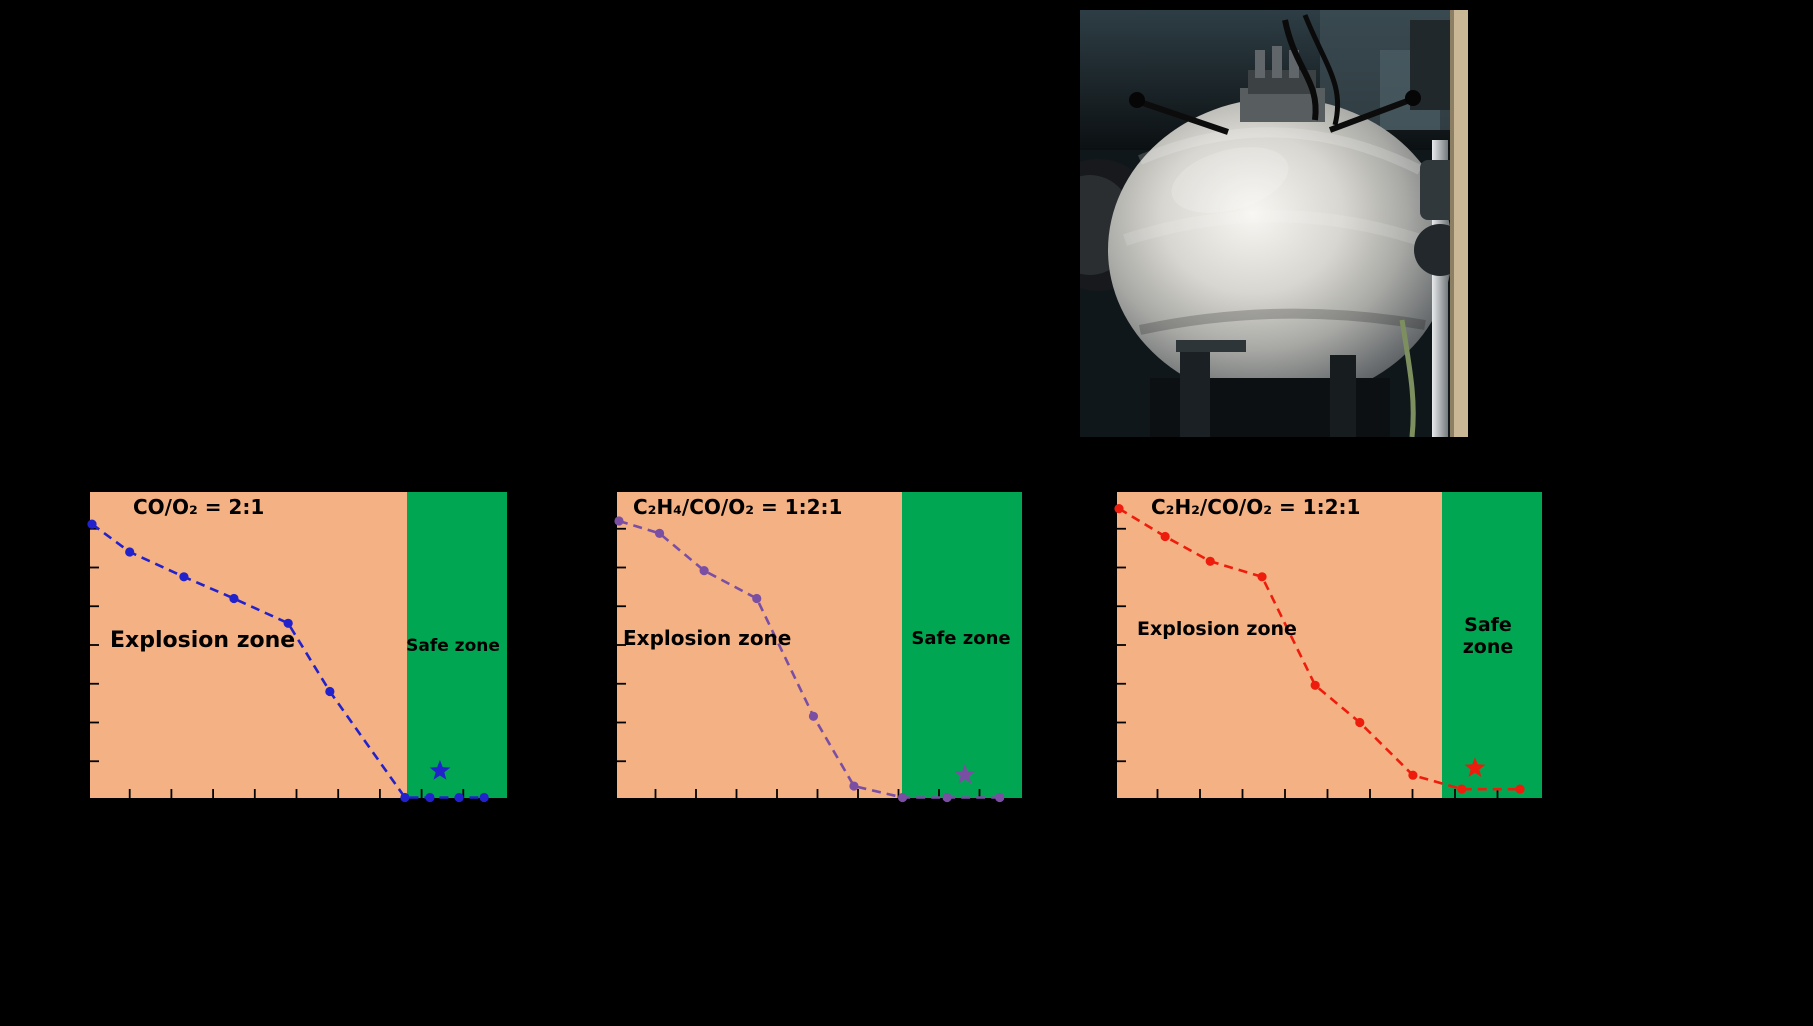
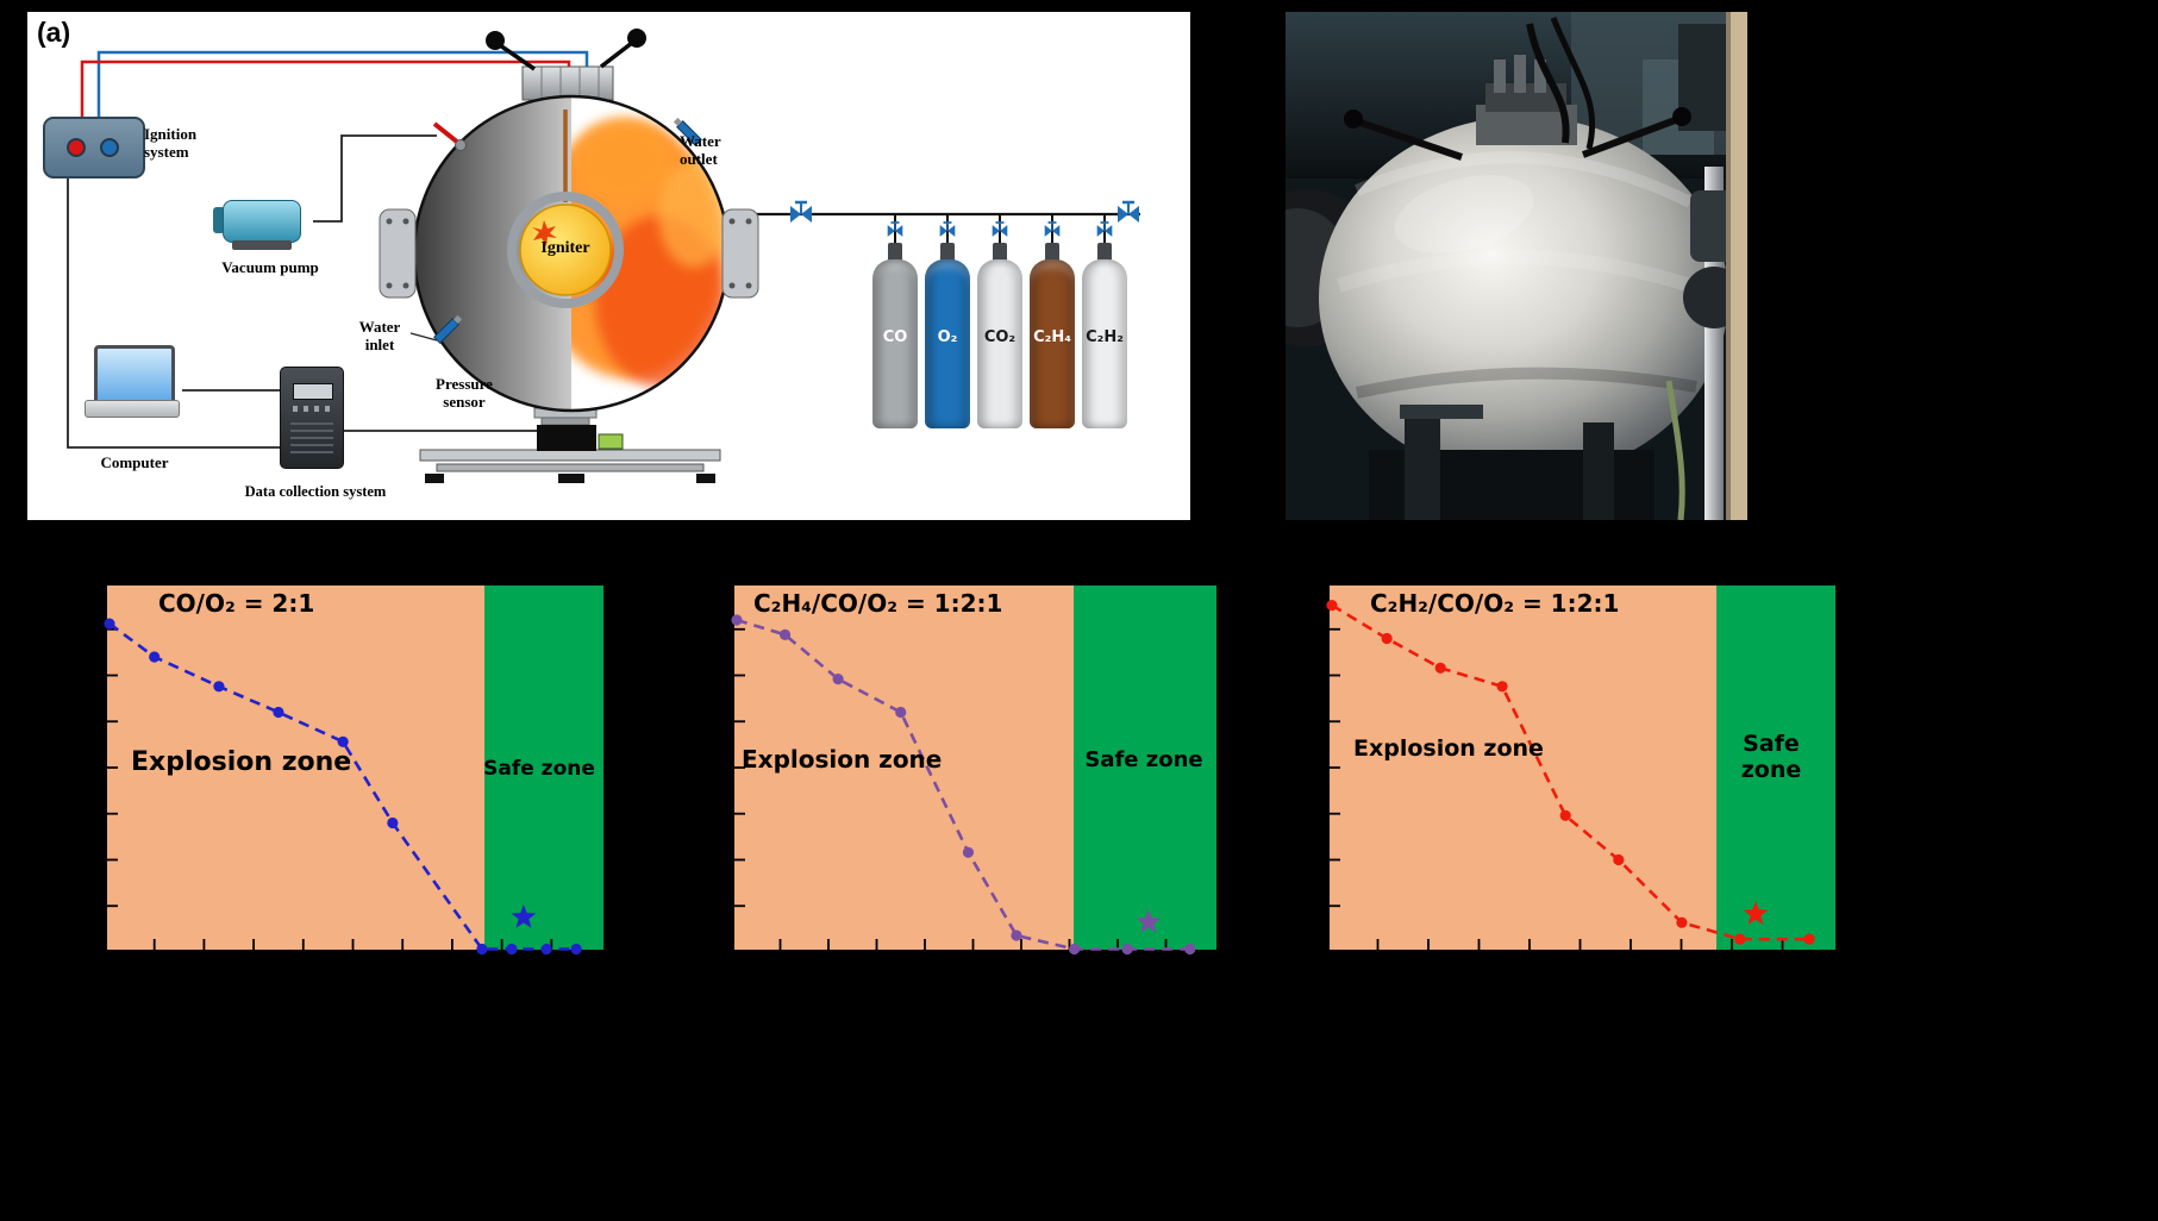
+ (a)
+ Ignition system
+ Vacuum pump
+ Water outlet
+ Water inlet
+ Pressure sensor
+ Igniter
+ Computer
+ Data collection system
+ CO
+ O₂
+ CO₂
+ C₂H₄
+ C₂H₂
  CO/O₂ = 2:1
  Explosion zone
  Safe zone
  C₂H₄/CO/O₂ = 1:2:1
  Explosion zone
  Safe zone
  C₂H₂/CO/O₂ = 1:2:1
  Explosion zone
  Safe zone
